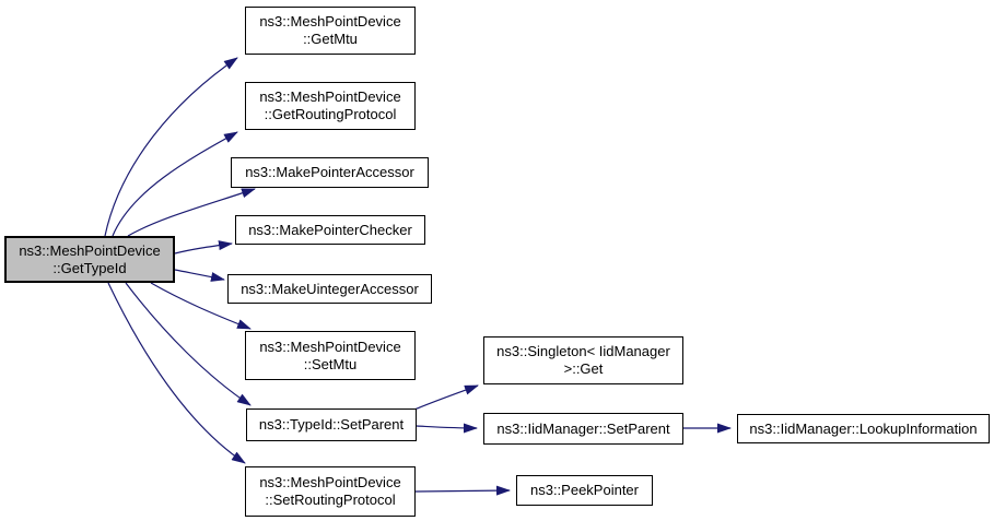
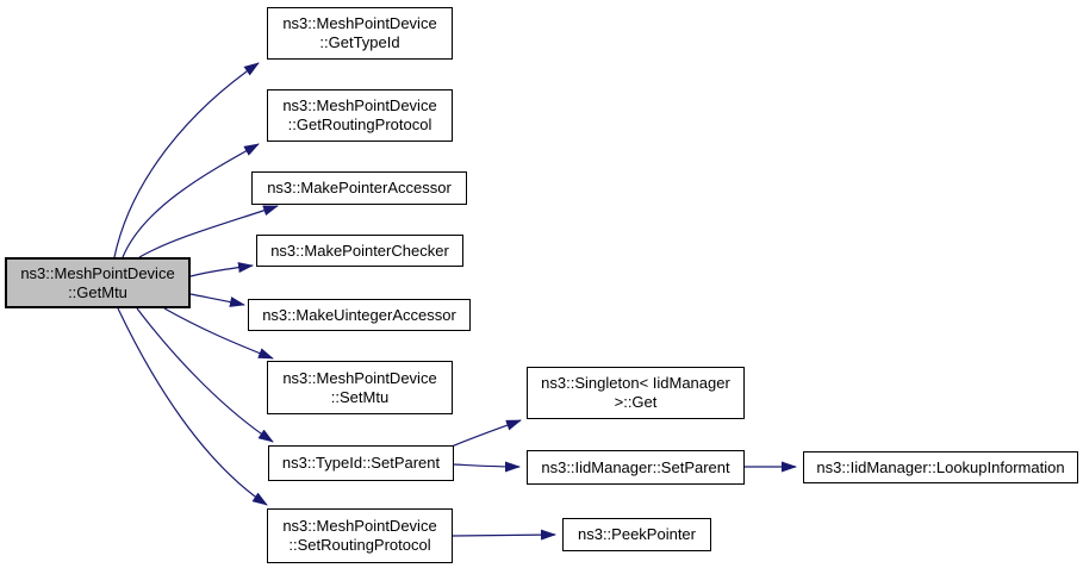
  ns3::MeshPointDevice
- ::GetTypeId
+ ::GetMtu
  ns3::MeshPointDevice
- ::GetMtu
+ ::GetTypeId
  ns3::MeshPointDevice
  ::GetRoutingProtocol
  ns3::MakePointerAccessor
  ns3::MakePointerChecker
  ns3::MakeUintegerAccessor
  ns3::MeshPointDevice
  ::SetMtu
  ns3::TypeId::SetParent
  ns3::MeshPointDevice
  ::SetRoutingProtocol
  ns3::Singleton< IidManager
  >::Get
  ns3::IidManager::SetParent
  ns3::IidManager::LookupInformation
  ns3::PeekPointer
